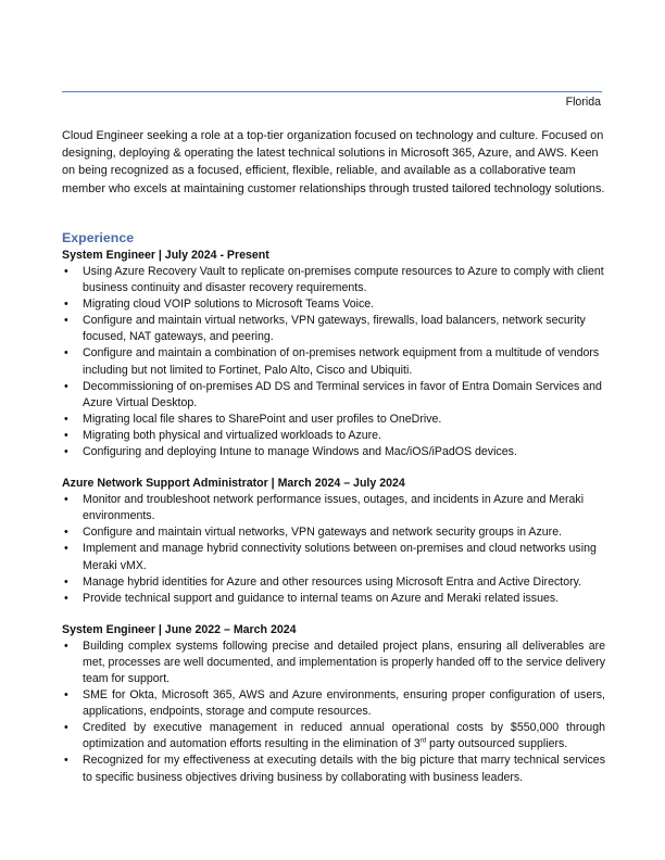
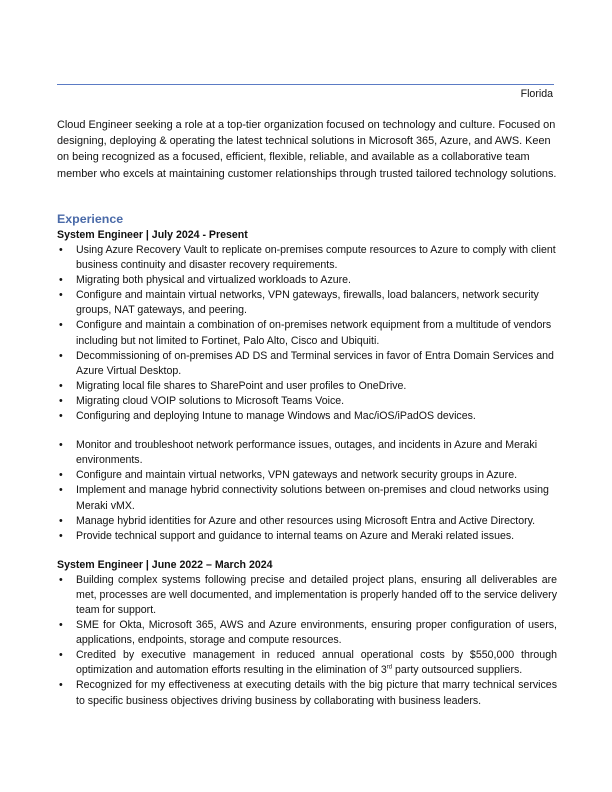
  Florida
  Cloud Engineer seeking a role at a top-tier organization focused on technology and culture. Focused on designing, deploying & operating the latest technical solutions in Microsoft 365, Azure, and AWS. Keen on being recognized as a focused, efficient, flexible, reliable, and available as a collaborative team member who excels at maintaining customer relationships through trusted tailored technology solutions.
  Experience
  System Engineer | July 2024 - Present
  •
  Using Azure Recovery Vault to replicate on-premises compute resources to Azure to comply with client business continuity and disaster recovery requirements.
  •
- Migrating cloud VOIP solutions to Microsoft Teams Voice.
+ Migrating both physical and virtualized workloads to Azure.
  •
- Configure and maintain virtual networks, VPN gateways, firewalls, load balancers, network security focused, NAT gateways, and peering.
+ Configure and maintain virtual networks, VPN gateways, firewalls, load balancers, network security groups, NAT gateways, and peering.
  •
  Configure and maintain a combination of on-premises network equipment from a multitude of vendors including but not limited to Fortinet, Palo Alto, Cisco and Ubiquiti.
  •
  Decommissioning of on-premises AD DS and Terminal services in favor of Entra Domain Services and Azure Virtual Desktop.
  •
  Migrating local file shares to SharePoint and user profiles to OneDrive.
  •
- Migrating both physical and virtualized workloads to Azure.
+ Migrating cloud VOIP solutions to Microsoft Teams Voice.
  •
  Configuring and deploying Intune to manage Windows and Mac/iOS/iPadOS devices.
- Azure Network Support Administrator | March 2024 – July 2024
  •
  Monitor and troubleshoot network performance issues, outages, and incidents in Azure and Meraki environments.
  •
  Configure and maintain virtual networks, VPN gateways and network security groups in Azure.
  •
  Implement and manage hybrid connectivity solutions between on-premises and cloud networks using Meraki vMX.
  •
  Manage hybrid identities for Azure and other resources using Microsoft Entra and Active Directory.
  •
  Provide technical support and guidance to internal teams on Azure and Meraki related issues.
  System Engineer | June 2022 – March 2024
  •
  Building complex systems following precise and detailed project plans, ensuring all deliverables are met, processes are well documented, and implementation is properly handed off to the service delivery team for support.
  •
  SME for Okta, Microsoft 365, AWS and Azure environments, ensuring proper configuration of users, applications, endpoints, storage and compute resources.
  •
  Credited by executive management in reduced annual operational costs by $550,000 through optimization and automation efforts resulting in the elimination of 3 party outsourced suppliers.
  •
  Recognized for my effectiveness at executing details with the big picture that marry technical services to specific business objectives driving business by collaborating with business leaders.
